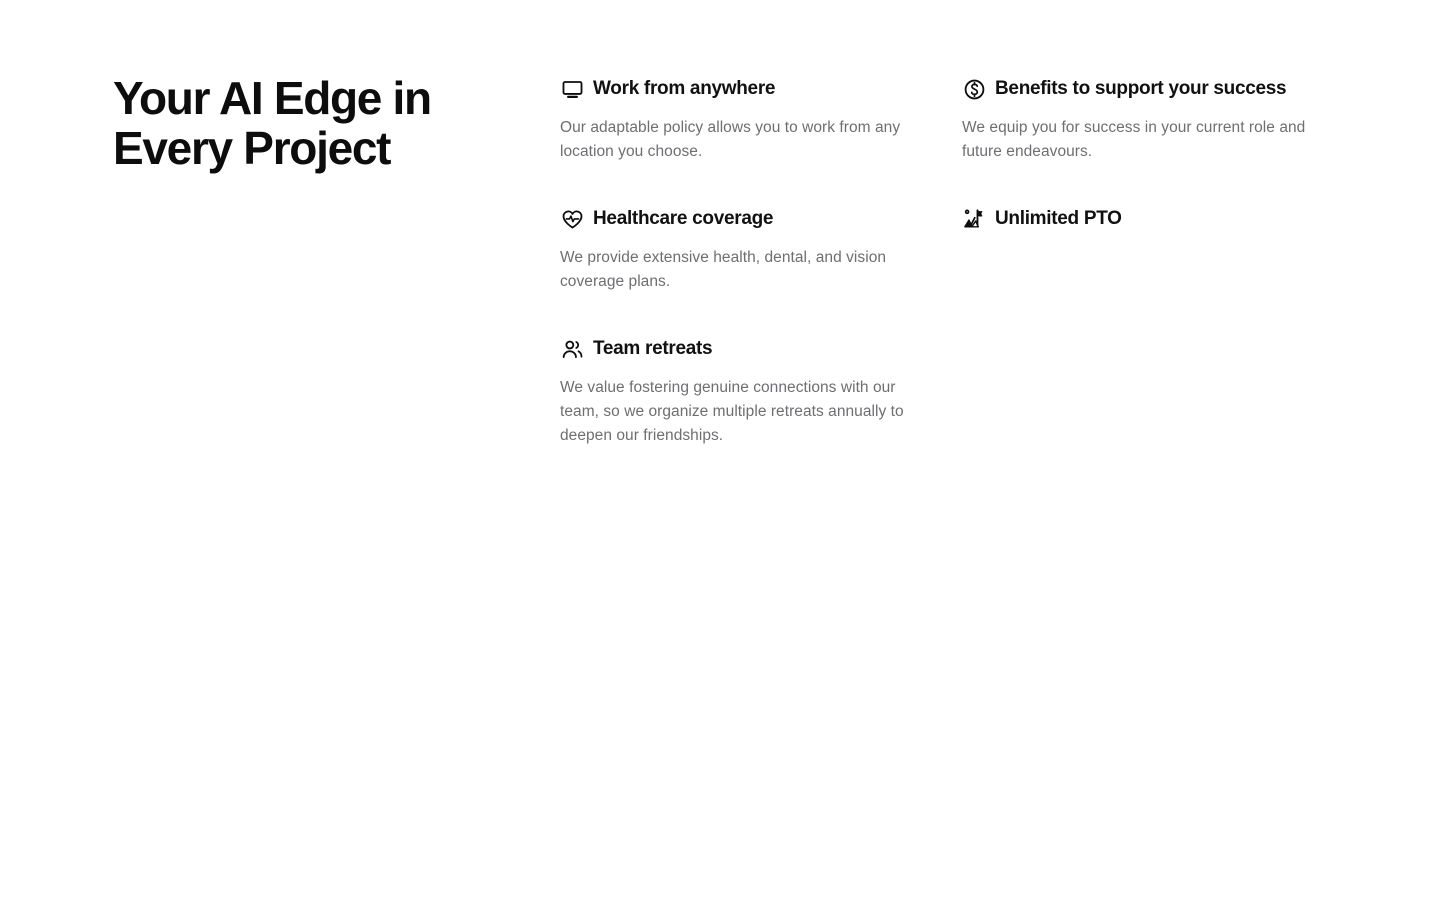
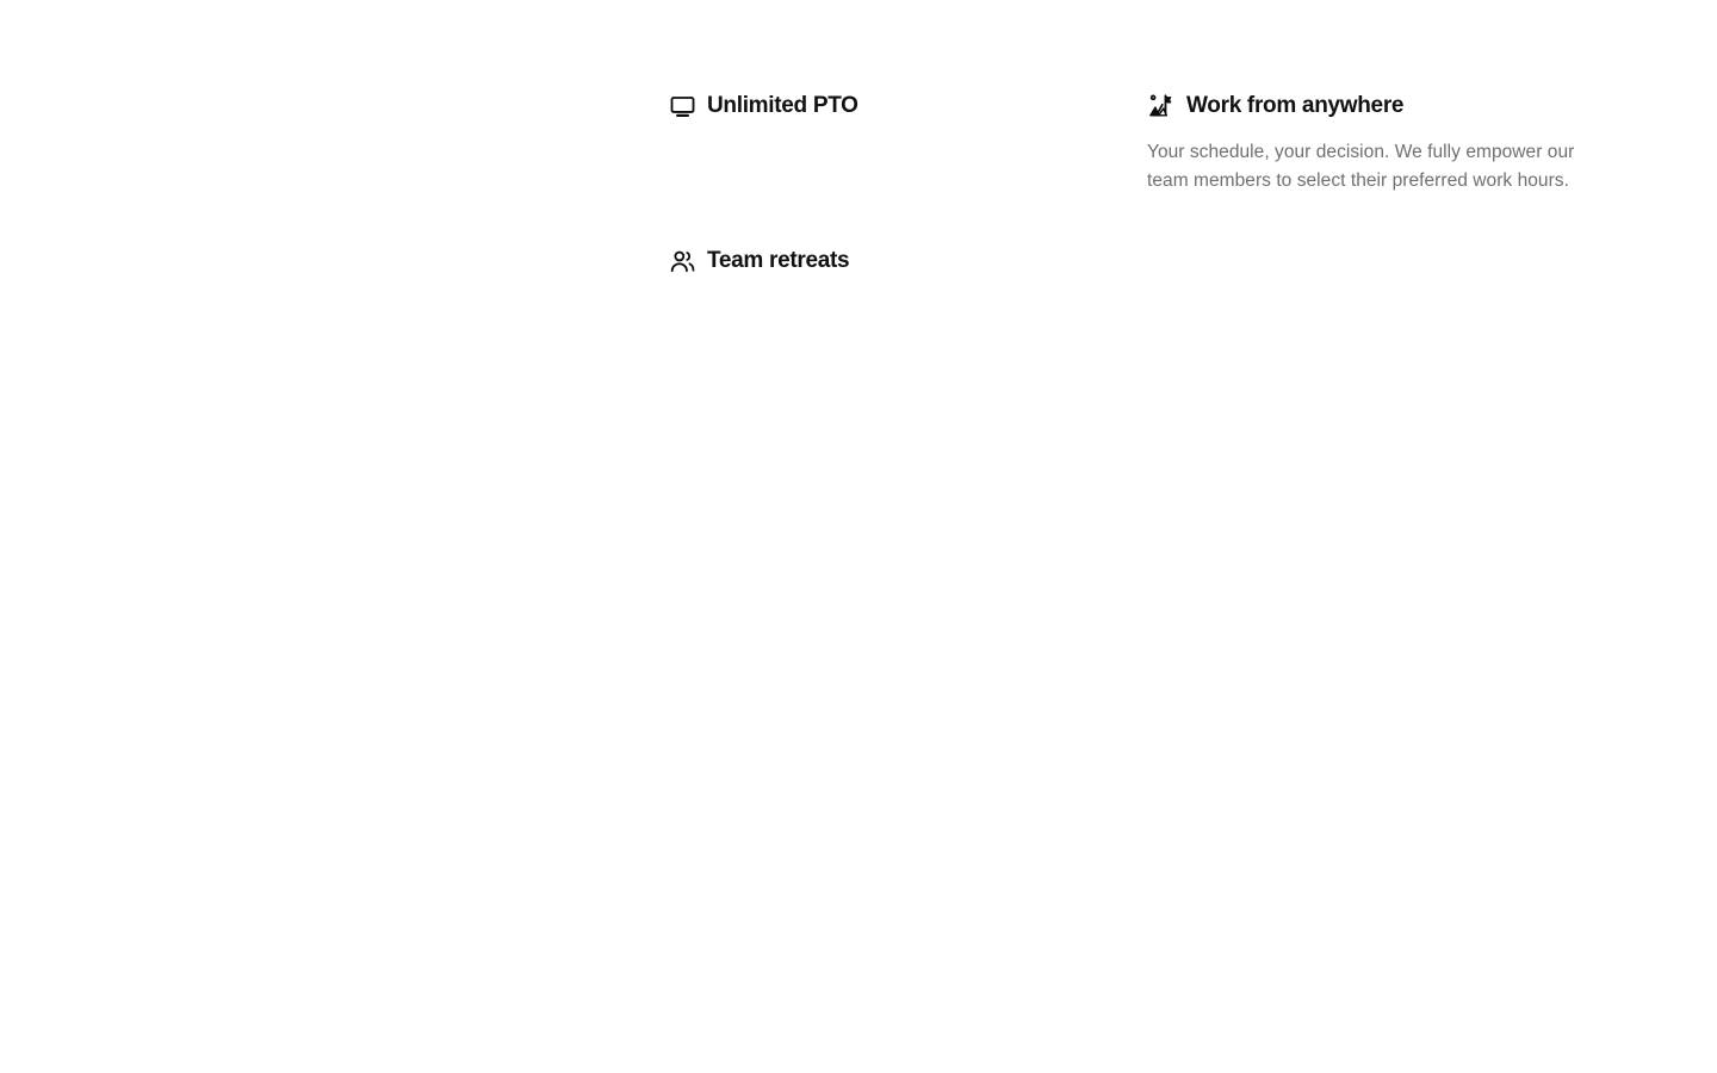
- Your AI Edge in
- Every Project
- Work from anywhere
+ Unlimited PTO
- Our adaptable policy allows you to work from any location you choose.
- Benefits to support your success
- We equip you for success in your current role and future endeavours.
- Healthcare coverage
- We provide extensive health, dental, and vision coverage plans.
- Unlimited PTO
+ Work from anywhere
+ Your schedule, your decision. We fully empower our team members to select their preferred work hours.
  Team retreats
- We value fostering genuine connections with our team, so we organize multiple retreats annually to deepen our friendships.
